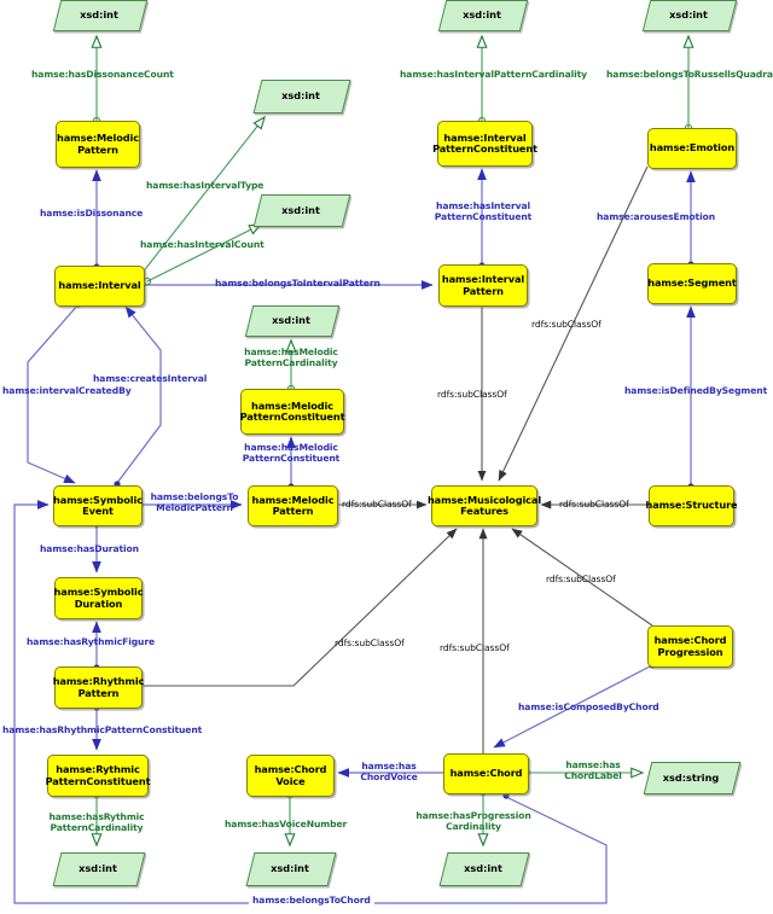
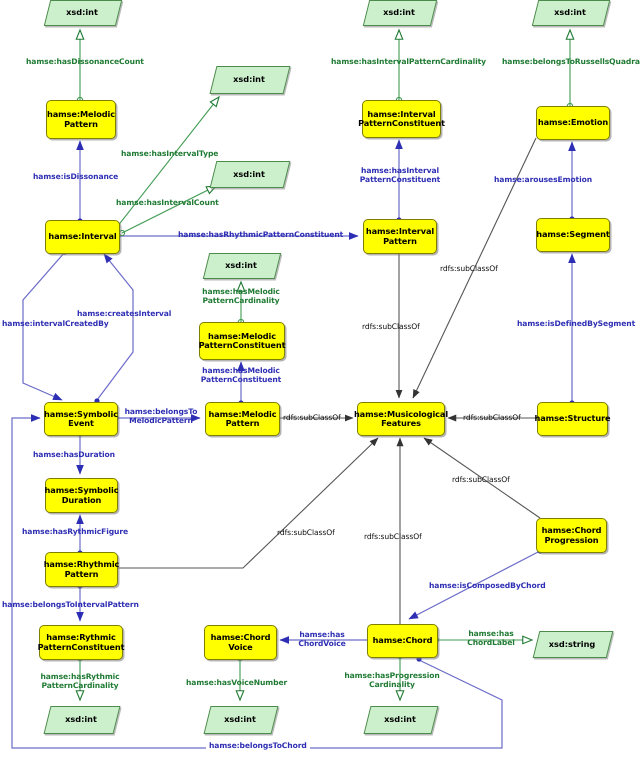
  hamse:Melodic
  Pattern
  hamse:Interval
  hamse:Symbolic
  Event
  hamse:Symbolic
  Duration
  hamse:Rhythmic
  Pattern
  hamse:Rythmic
  PatternConstituent
  hamse:Melodic
  PatternConstituent
  hamse:Melodic
  Pattern
  hamse:Chord
  Voice
  hamse:Interval
  PatternConstituent
  hamse:Interval
  Pattern
  hamse:Musicological
  Features
  hamse:Chord
  hamse:Emotion
  hamse:Segment
  hamse:Structure
  hamse:Chord
  Progression
  xsd:int
  xsd:int
  xsd:int
  xsd:int
  xsd:int
  xsd:int
  xsd:string
  xsd:int
  xsd:int
  xsd:int
  hamse:hasDissonanceCount
  hamse:isDissonance
  hamse:hasIntervalType
  hamse:hasIntervalCount
- hamse:belongsToIntervalPattern
+ hamse:hasRhythmicPatternConstituent
  hamse:hasIntervalPatternCardinality
  hamse:hasInterval
  PatternConstituent
  hamse:belongsToRussellsQuadra
  hamse:arousesEmotion
  hamse:isDefinedBySegment
  hamse:intervalCreatedBy
  hamse:createsInterval
  hamse:hasMelodic
  PatternCardinality
  hamse:hasMelodic
  PatternConstituent
  hamse:belongsTo
  MelodicPattern
  rdfs:subClassOf
  rdfs:subClassOf
  rdfs:subClassOf
  rdfs:subClassOf
  rdfs:subClassOf
  rdfs:subClassOf
  rdfs:subClassOf
  hamse:hasDuration
  hamse:hasRythmicFigure
- hamse:hasRhythmicPatternConstituent
+ hamse:belongsToIntervalPattern
  hamse:hasRythmic
  PatternCardinality
  hamse:hasVoiceNumber
  hamse:has
  ChordVoice
  hamse:has
  ChordLabel
  hamse:hasProgression
  Cardinality
  hamse:isComposedByChord
  hamse:belongsToChord
